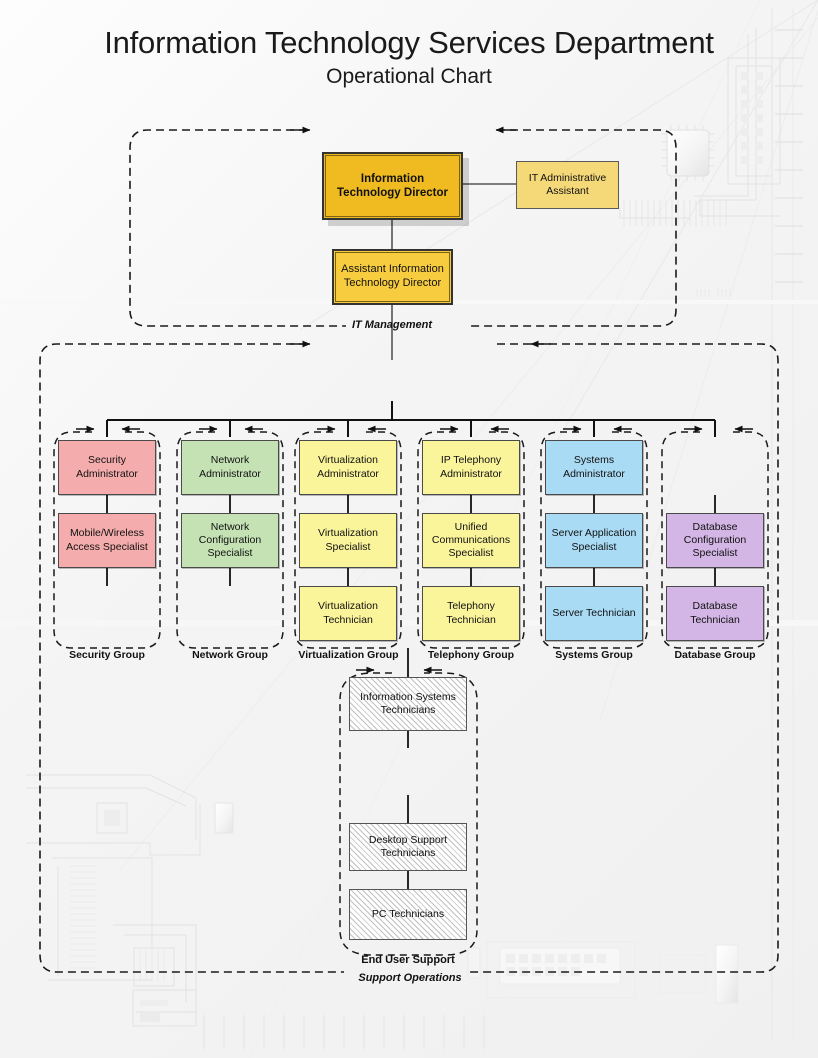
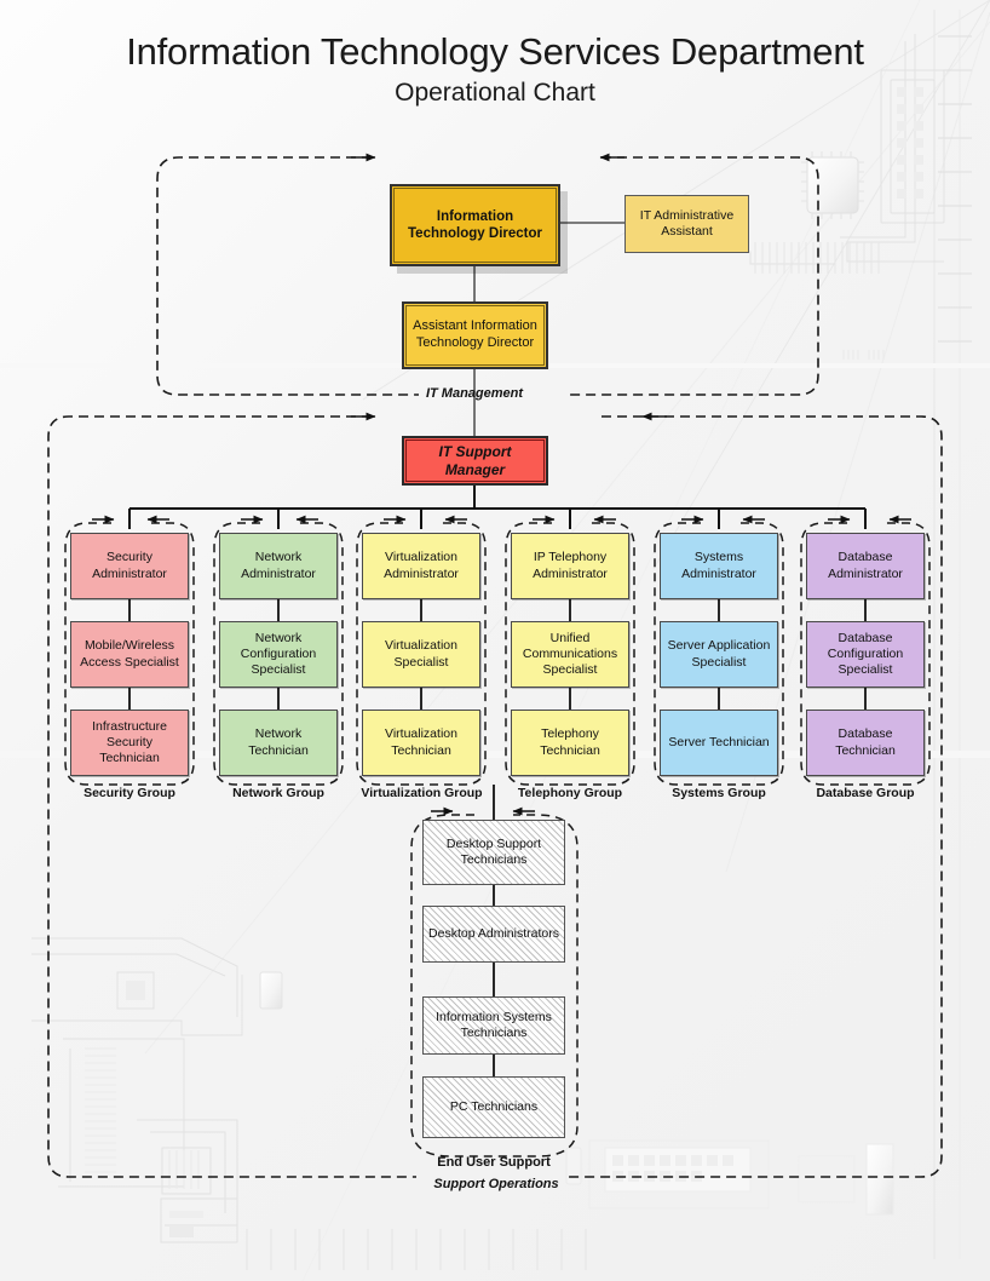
  Information Technology Services Department
  Operational Chart
  Information Technology Director
  IT Administrative Assistant
  Assistant Information Technology Director
  IT Management
+ IT Support Manager
  Security Administrator
  Mobile/Wireless Access Specialist
+ Infrastructure Security Technician
  Security Group
  Network Administrator
  Network Configuration Specialist
+ Network Technician
  Network Group
  Virtualization Administrator
  Virtualization Specialist
  Virtualization Technician
  Virtualization Group
  IP Telephony Administrator
  Unified Communications Specialist
  Telephony Technician
  Telephony Group
  Systems Administrator
  Server Application Specialist
  Server Technician
  Systems Group
+ Database Administrator
  Database Configuration Specialist
  Database Technician
  Database Group
- Information Systems Technicians
+ Desktop Support Technicians
+ Desktop Administrators
- Desktop Support Technicians
+ Information Systems Technicians
  PC Technicians
  End User Support
  Support Operations
